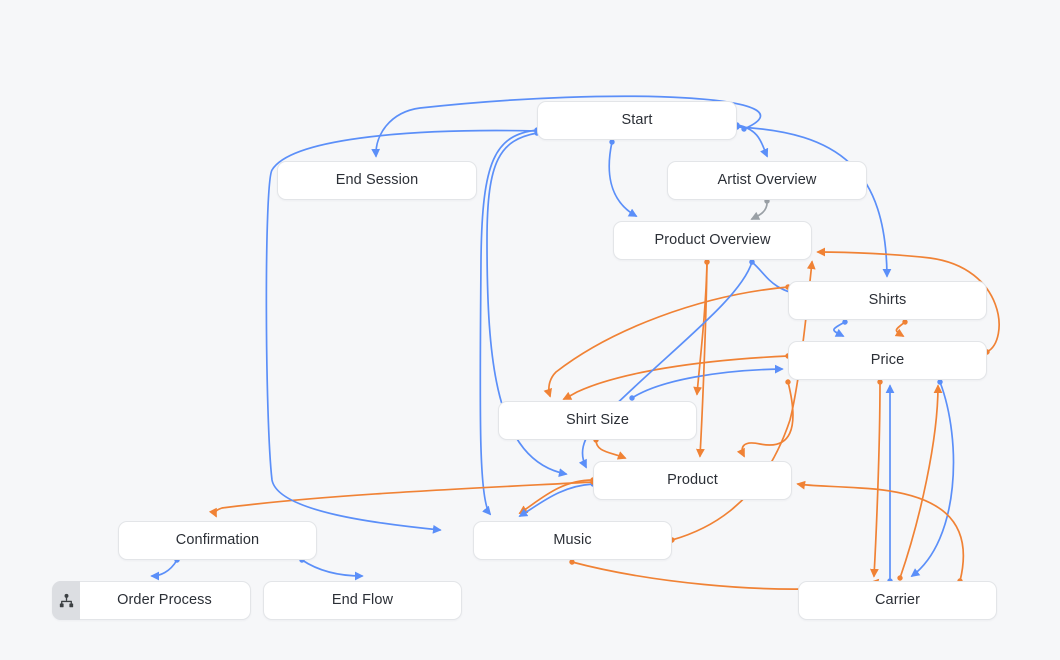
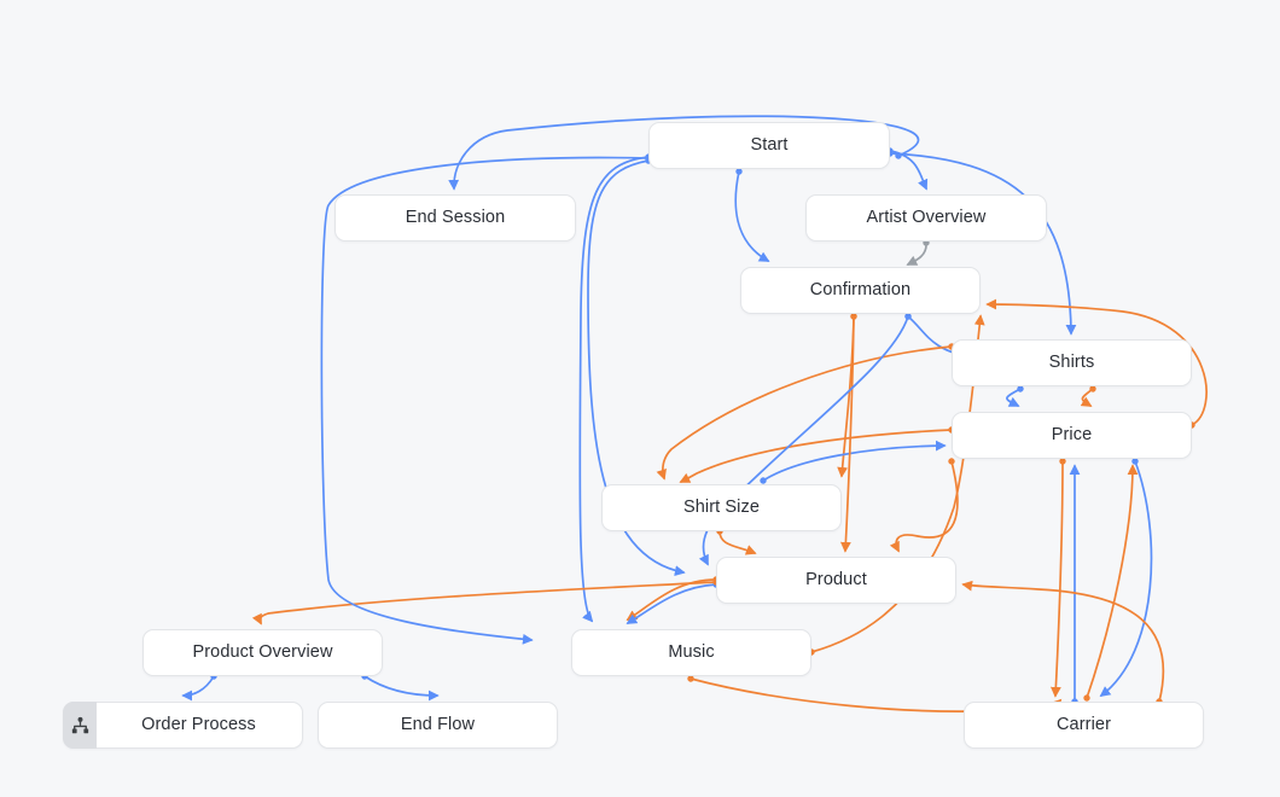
  Start
  End Session
  Artist Overview
- Product Overview
+ Confirmation
  Shirts
  Price
  Shirt Size
  Product
- Confirmation
+ Product Overview
  Music
  Order Process
  End Flow
  Carrier
